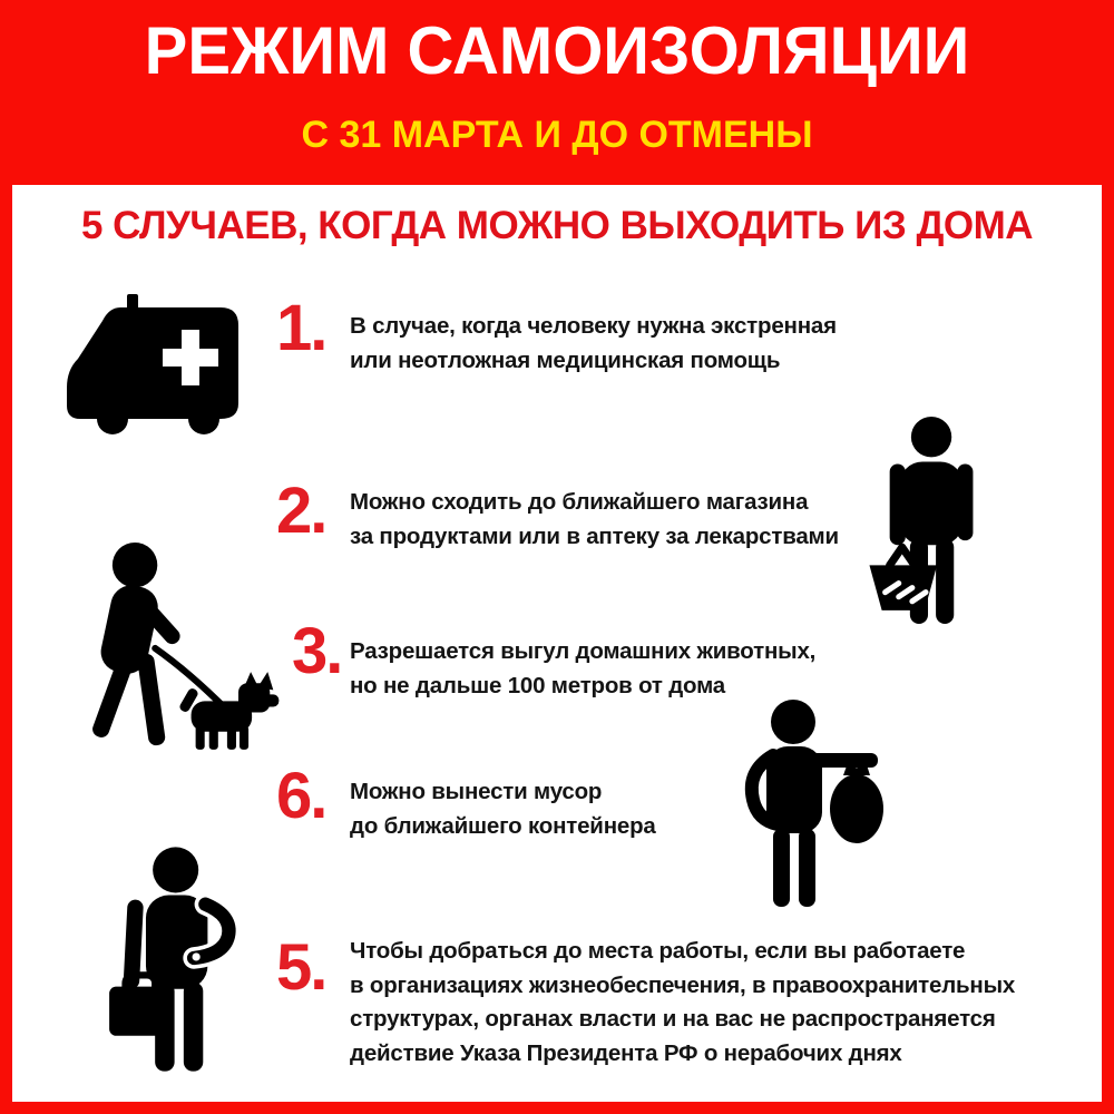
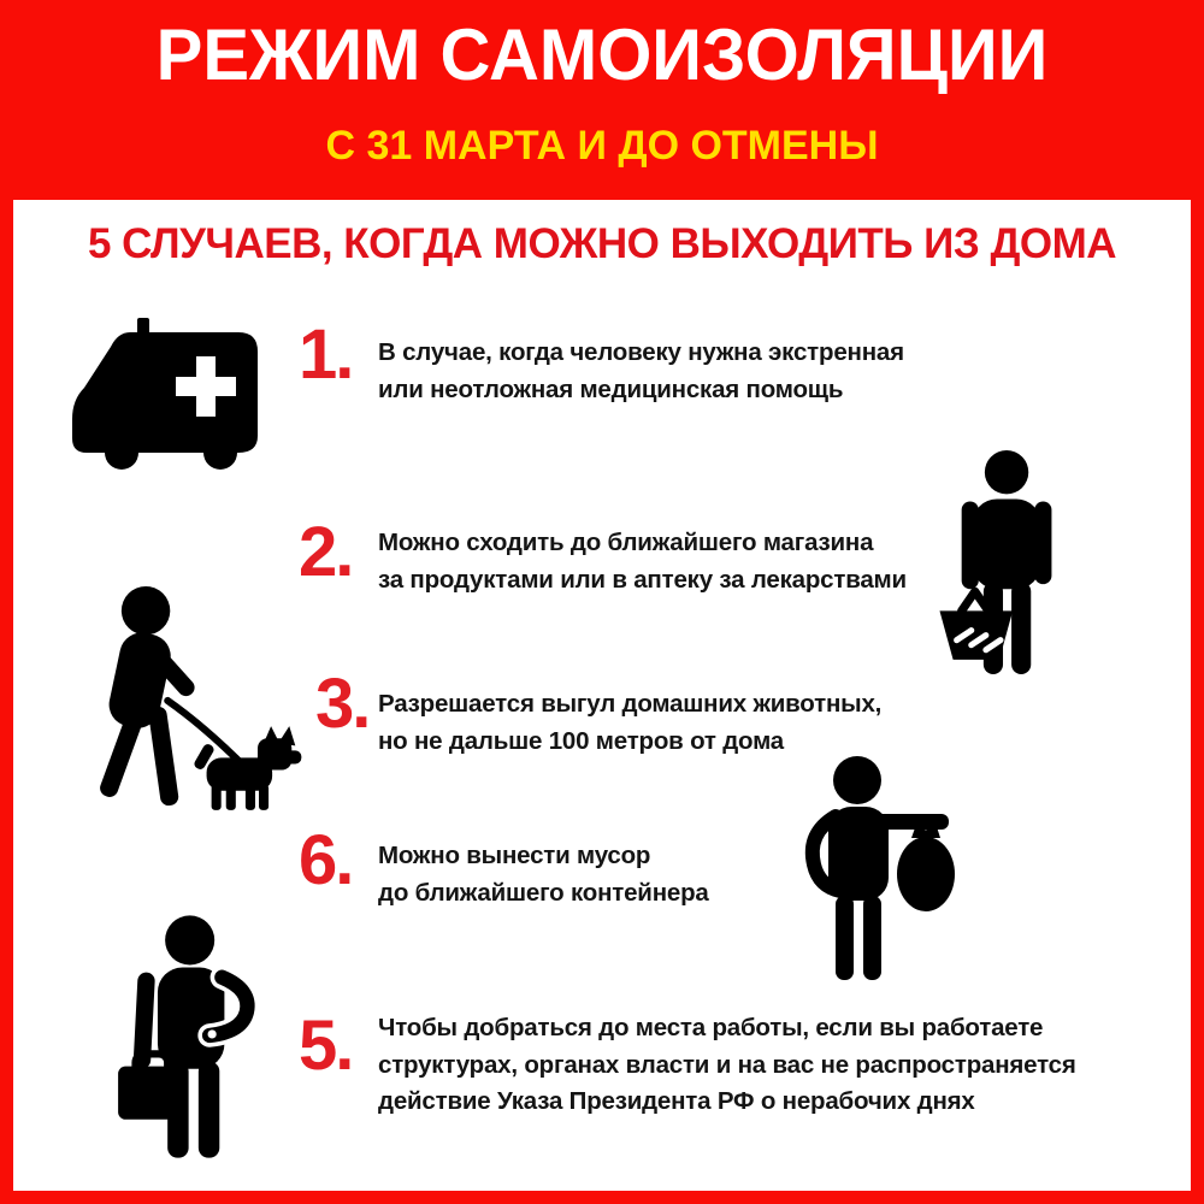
  РЕЖИМ САМОИЗОЛЯЦИИ
  С 31 МАРТА И ДО ОТМЕНЫ
  5 СЛУЧАЕВ, КОГДА МОЖНО ВЫХОДИТЬ ИЗ ДОМА
  1.
  В случае, когда человеку нужна экстренная
  или неотложная медицинская помощь
  2.
  Можно сходить до ближайшего магазина
  за продуктами или в аптеку за лекарствами
  3.
  Разрешается выгул домашних животных,
  но не дальше 100 метров от дома
  6.
  Можно вынести мусор
  до ближайшего контейнера
  5.
  Чтобы добраться до места работы, если вы работаете
- в организациях жизнеобеспечения, в правоохранительных
  структурах, органах власти и на вас не распространяется
  действие Указа Президента РФ о нерабочих днях
